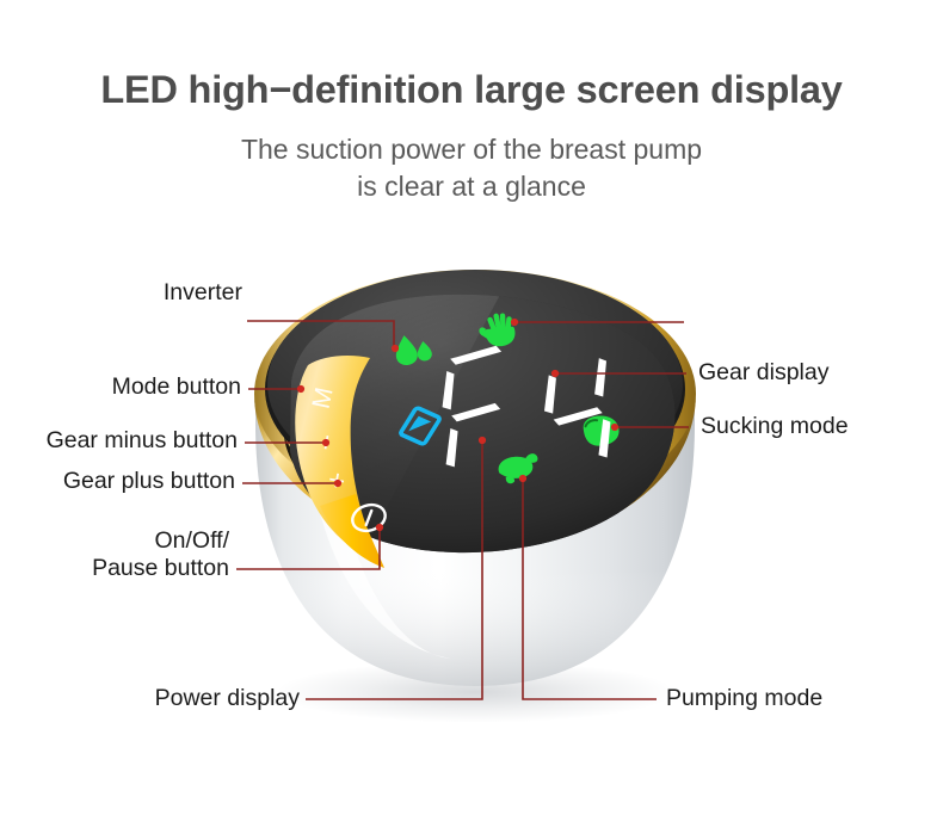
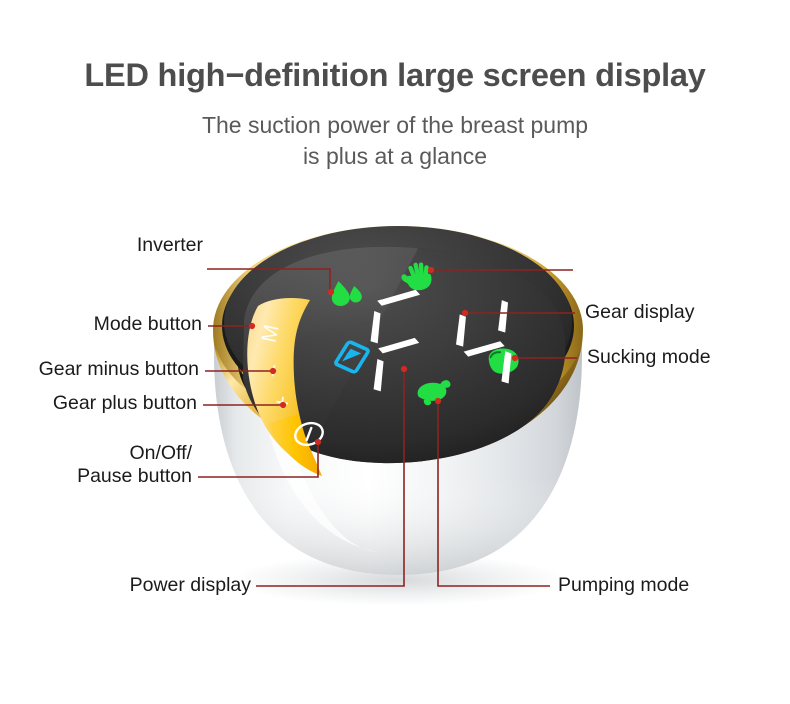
  LED high−definition large screen display
  The suction power of the breast pump
- is clear at a glance
+ is plus at a glance
  Inverter
  Mode button
  Gear minus button
  Gear plus button
  On/Off/
  Pause button
  Gear display
  Sucking mode
  Power display
  Pumping mode
